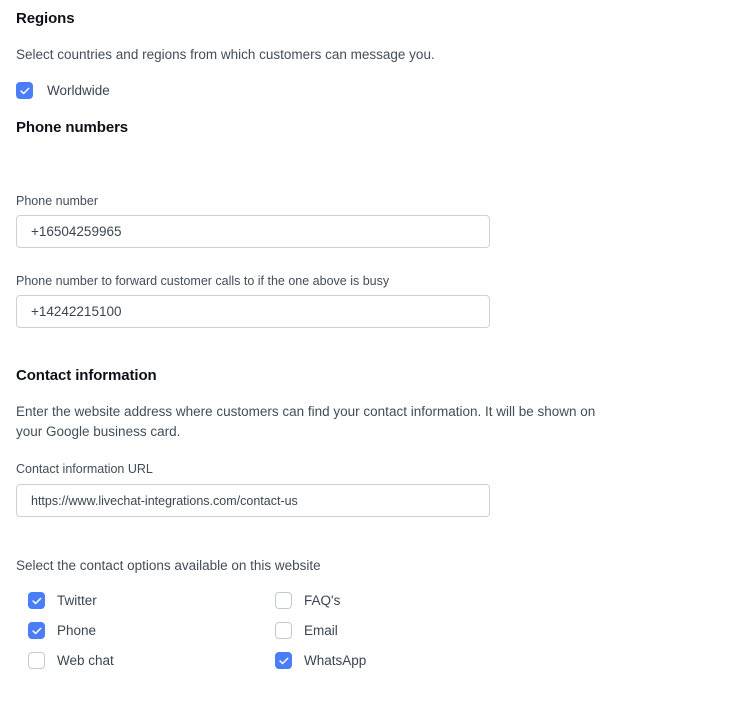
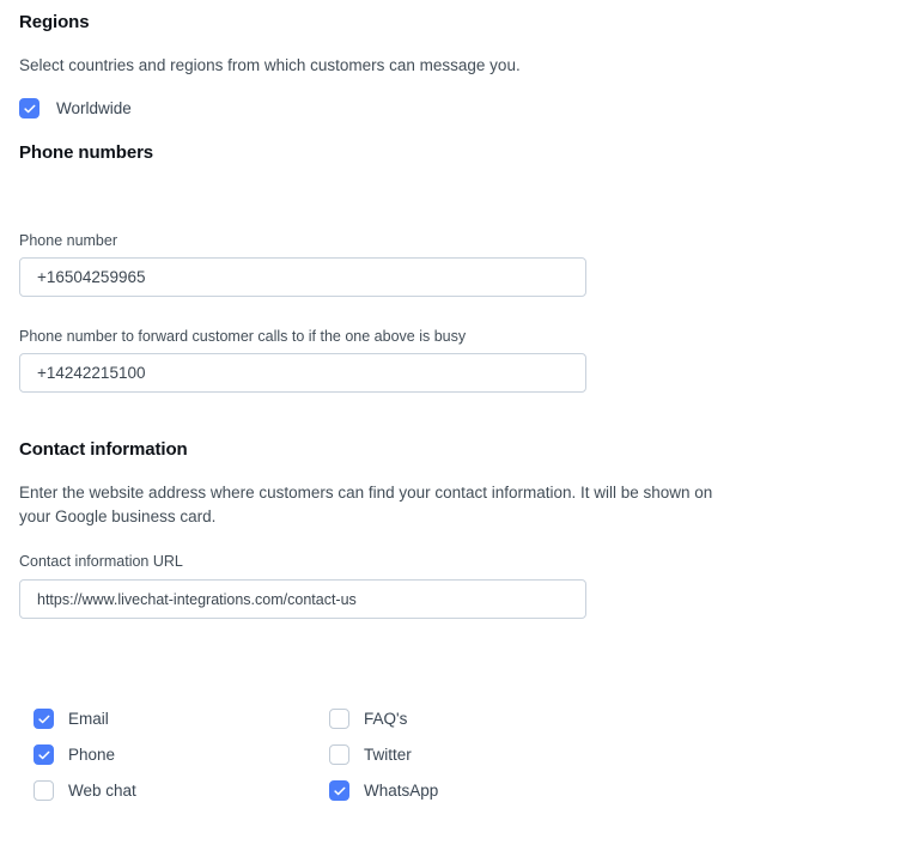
  Regions
  Select countries and regions from which customers can message you.
  Worldwide
  Phone numbers
  Phone number
  +16504259965
  Phone number to forward customer calls to if the one above is busy
  +14242215100
  Contact information
  Enter the website address where customers can find your contact information. It will be shown on your Google business card.
  Contact information URL
  https://www.livechat-integrations.com/contact-us
- Select the contact options available on this website
- Twitter
+ Email
  Phone
  Web chat
  FAQ's
- Email
+ Twitter
  WhatsApp
